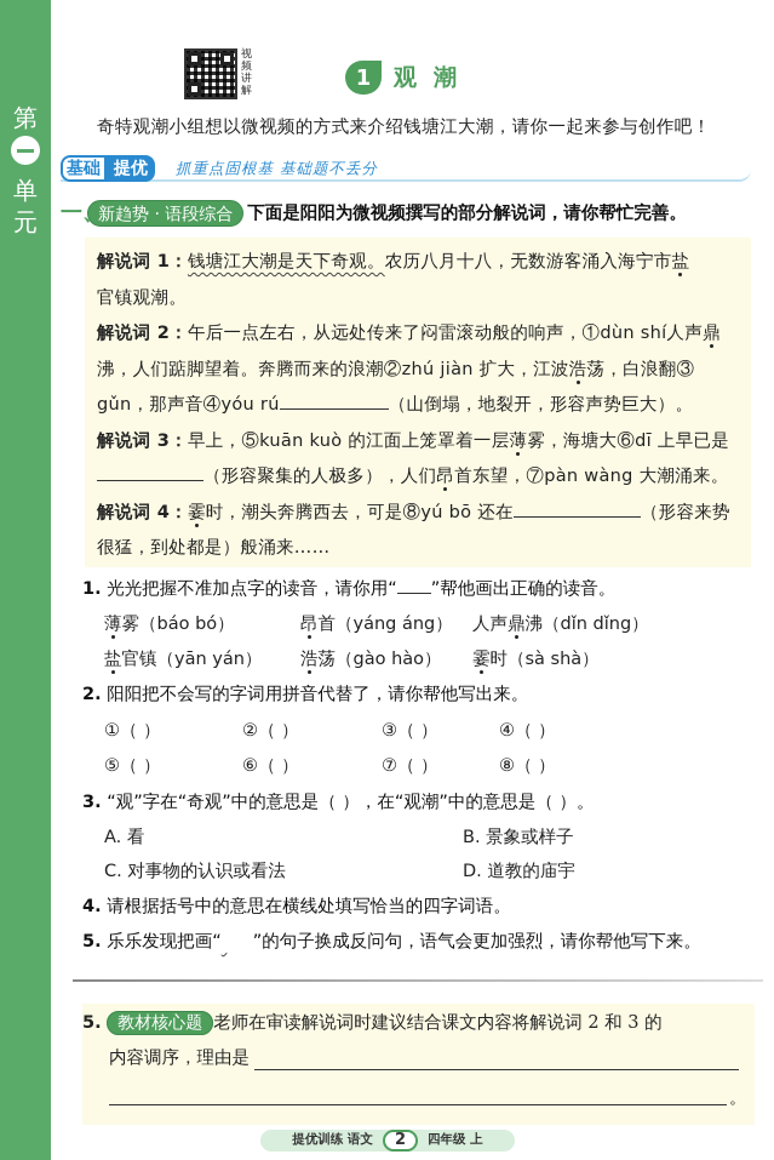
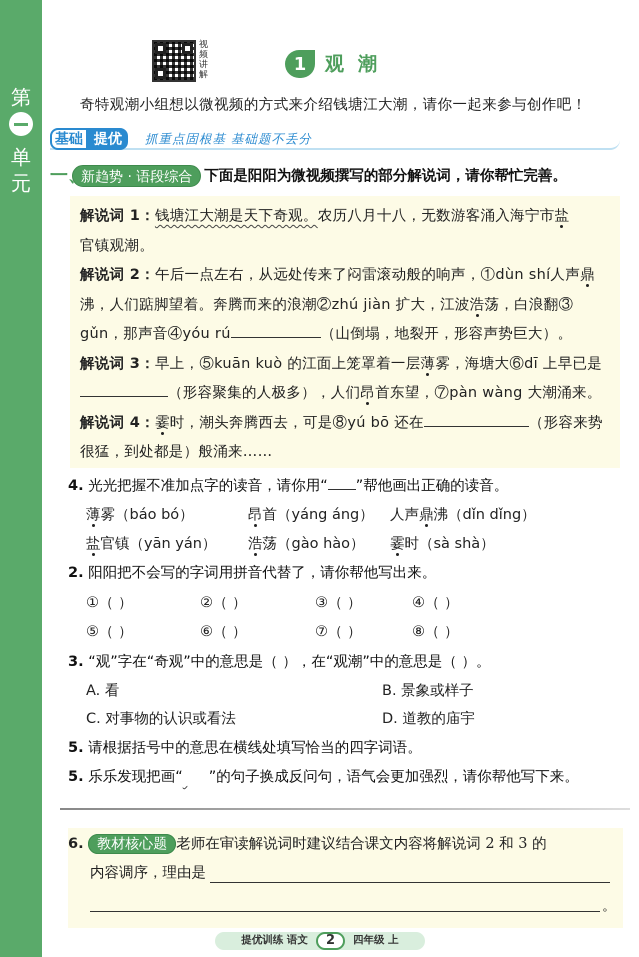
  第
  单
  元
  视频讲解
  1
  观潮
  奇特观潮小组想以微视频的方式来介绍钱塘江大潮，请你一起来参与创作吧！
  基础
  提优
  抓重点固根基 基础题不丢分
  新趋势 · 语段综合
  下面是阳阳为微视频撰写的部分解说词，请你帮忙完善。
  解说词 1：钱塘江大潮是天下奇观。农历八月十八，无数游客涌入海宁市盐
  官镇观潮。
  解说词 2：午后一点左右，从远处传来了闷雷滚动般的响声，①dùn shí人声鼎
  沸，人们踮脚望着。奔腾而来的浪潮②zhú jiàn 扩大，江波浩荡，白浪翻③
  gǔn，那声音④yóu rú （山倒塌，地裂开，形容声势巨大）。
  解说词 3：早上，⑤kuān kuò 的江面上笼罩着一层薄雾，海塘大⑥dī 上早已是
  （形容聚集的人极多），人们昂首东望，⑦pàn wàng 大潮涌来。
  解说词 4：霎时，潮头奔腾西去，可是⑧yú bō 还在 （形容来势很猛，到处都是）般涌来……
- 1. 光光把握不准加点字的读音，请你用“ ”帮他画出正确的读音。
+ 4. 光光把握不准加点字的读音，请你用“ ”帮他画出正确的读音。
  薄雾（báo bó）
  昂首（yáng áng）
  人声鼎沸（dǐn dǐng）
  盐官镇（yān yán）
  浩荡（gào hào）
  霎时（sà shà）
  2. 阳阳把不会写的字词用拼音代替了，请你帮他写出来。
  ①（ ）
  ②（ ）
  ③（ ）
  ④（ ）
  ⑤（ ）
  ⑥（ ）
  ⑦（ ）
  ⑧（ ）
  3. “观”字在“奇观”中的意思是（ ），在“观潮”中的意思是（ ）。
  A. 看
  B. 景象或样子
  C. 对事物的认识或看法
  D. 道教的庙宇
- 4. 请根据括号中的意思在横线处填写恰当的四字词语。
+ 5. 请根据括号中的意思在横线处填写恰当的四字词语。
  5. 乐乐发现把画“ ”的句子换成反问句，语气会更加强烈，请你帮他写下来。
- 5. 教材核心题 老师在审读解说词时建议结合课文内容将解说词 2 和 3 的
+ 6. 教材核心题 老师在审读解说词时建议结合课文内容将解说词 2 和 3 的
  内容调序，理由是
  。
  提优训练 语文
  2
  四年级 上
